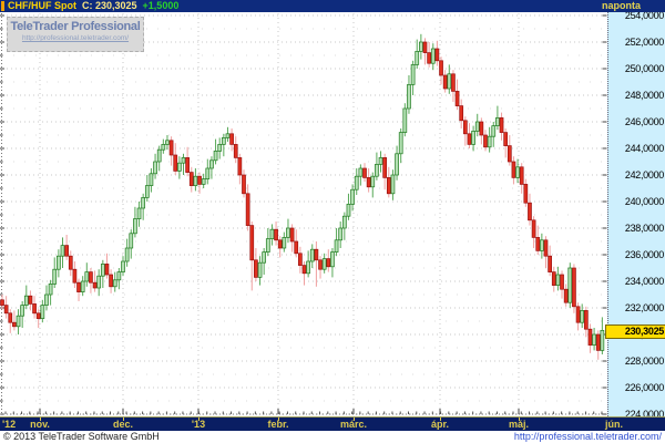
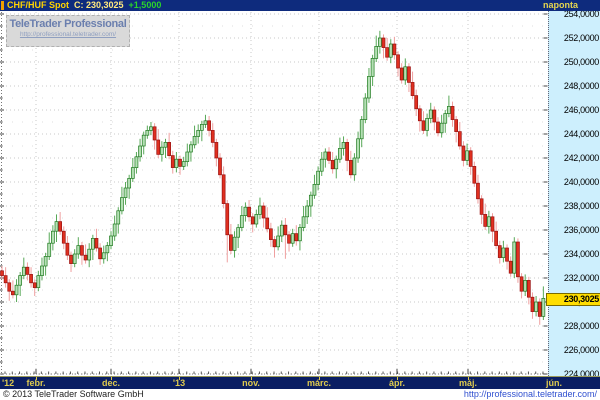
  CHF/HUF Spot
  C: 230,3025
  +1,5000
  naponta
  TeleTrader Professional
  254,0000
  252,0000
  250,0000
  248,0000
  246,0000
  244,0000
  242,0000
  240,0000
  238,0000
  236,0000
  234,0000
  232,0000
  228,0000
  226,0000
  224,0000
  230,3025
  '12
- nov.
+ febr.
  dec.
  '13
- febr.
+ nov.
  márc.
  ápr.
  máj.
  jún.
  © 2013 TeleTrader Software GmbH
  http://professional.teletrader.com/
